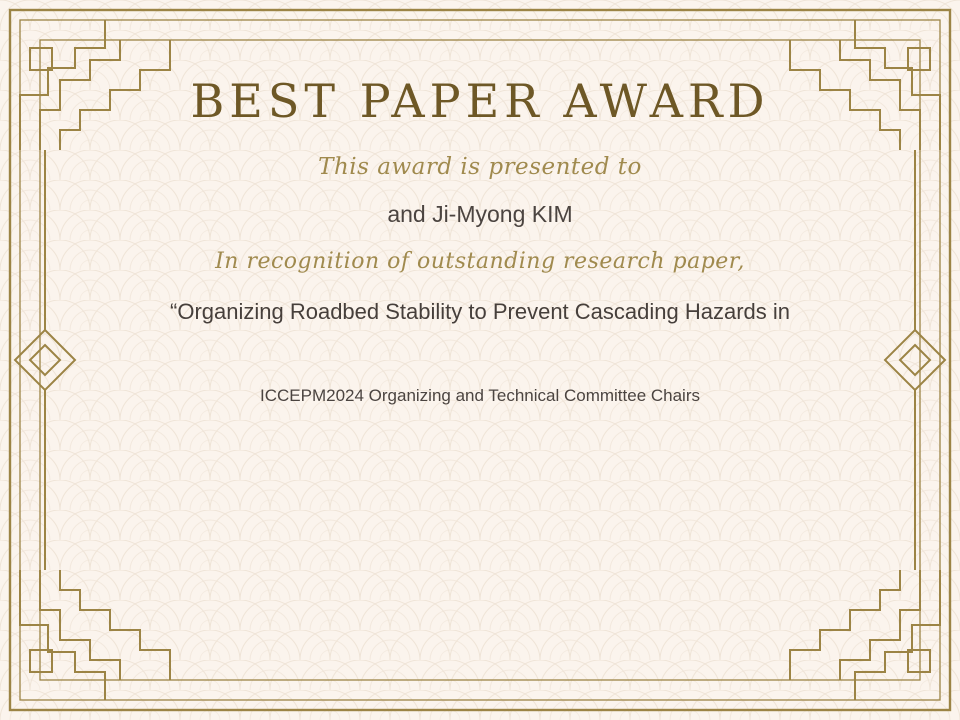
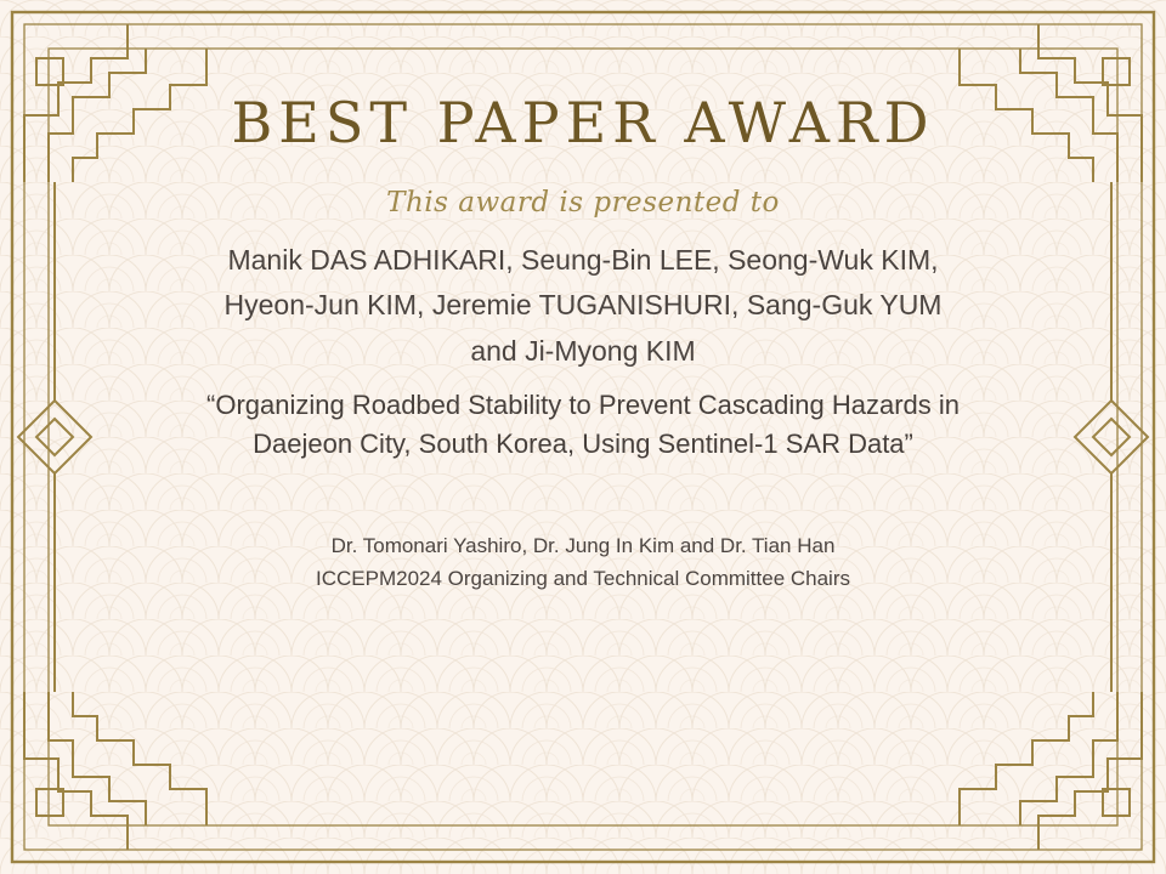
  BEST PAPER AWARD
  This award is presented to
+ Manik DAS ADHIKARI, Seung-Bin LEE, Seong-Wuk KIM,
+ Hyeon-Jun KIM, Jeremie TUGANISHURI, Sang-Guk YUM
  and Ji-Myong KIM
- In recognition of outstanding research paper,
  “Organizing Roadbed Stability to Prevent Cascading Hazards in
+ Daejeon City, South Korea, Using Sentinel-1 SAR Data”
+ Dr. Tomonari Yashiro, Dr. Jung In Kim and Dr. Tian Han
  ICCEPM2024 Organizing and Technical Committee Chairs
